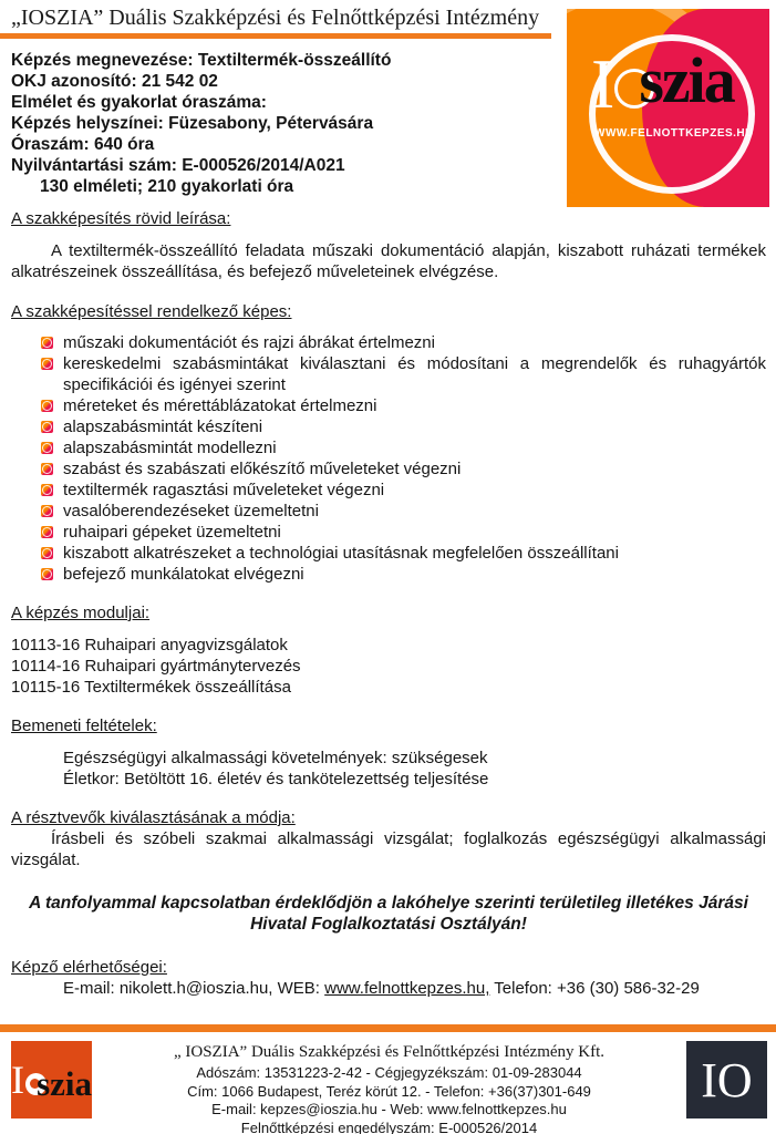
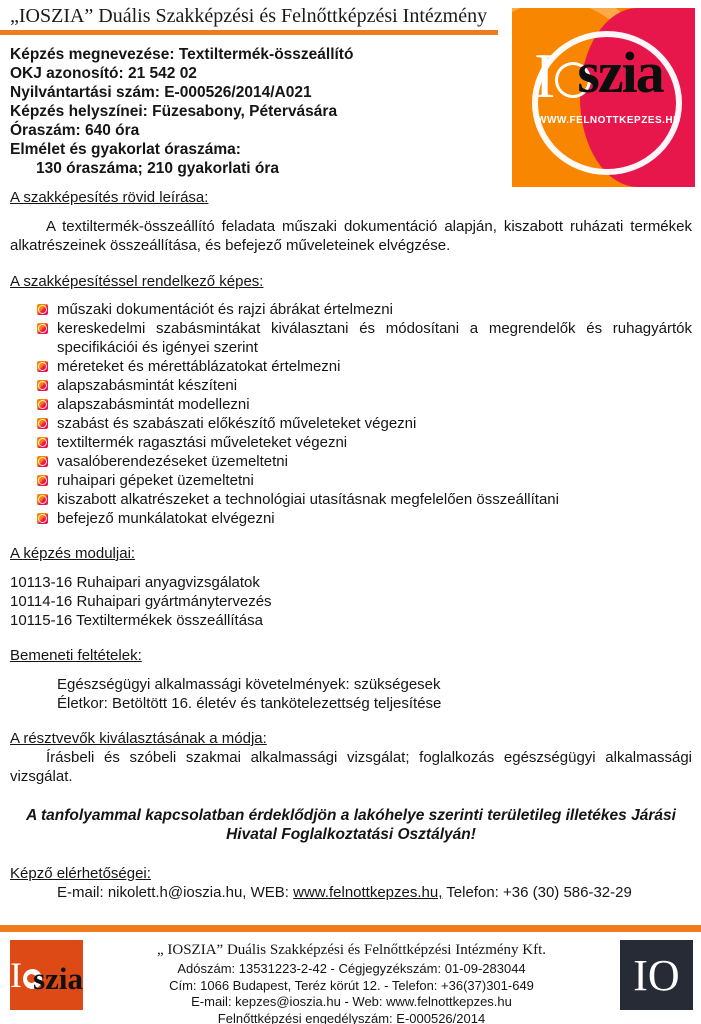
  „IOSZIA” Duális Szakképzési és Felnőttképzési Intézmény
  I
  szia
  WWW.FELNOTTKEPZES.HU
  Képzés megnevezése: Textiltermék-összeállító
  OKJ azonosító: 21 542 02
- Elmélet és gyakorlat óraszáma:
+ Nyilvántartási szám: E-000526/2014/A021
  Képzés helyszínei: Füzesabony, Pétervására
  Óraszám: 640 óra
- Nyilvántartási szám: E-000526/2014/A021
+ Elmélet és gyakorlat óraszáma:
- 130 elméleti; 210 gyakorlati óra
+ 130 óraszáma; 210 gyakorlati óra
  A szakképesítés rövid leírása:
  A textiltermék-összeállító feladata műszaki dokumentáció alapján, kiszabott ruházati termékek alkatrészeinek összeállítása, és befejező műveleteinek elvégzése.
  A szakképesítéssel rendelkező képes:
  műszaki dokumentációt és rajzi ábrákat értelmezni
  kereskedelmi szabásmintákat kiválasztani és módosítani a megrendelők és ruhagyártók specifikációi és igényei szerint
  méreteket és mérettáblázatokat értelmezni
  alapszabásmintát készíteni
  alapszabásmintát modellezni
  szabást és szabászati előkészítő műveleteket végezni
  textiltermék ragasztási műveleteket végezni
  vasalóberendezéseket üzemeltetni
  ruhaipari gépeket üzemeltetni
  kiszabott alkatrészeket a technológiai utasításnak megfelelően összeállítani
  befejező munkálatokat elvégezni
  A képzés moduljai:
  10113-16 Ruhaipari anyagvizsgálatok
  10114-16 Ruhaipari gyártmánytervezés
  10115-16 Textiltermékek összeállítása
  Bemeneti feltételek:
  Egészségügyi alkalmassági követelmények: szükségesek
  Életkor: Betöltött 16. életév és tankötelezettség teljesítése
  A résztvevők kiválasztásának a módja:
  Írásbeli és szóbeli szakmai alkalmassági vizsgálat; foglalkozás egészségügyi alkalmassági vizsgálat.
  A tanfolyammal kapcsolatban érdeklődjön a lakóhelye szerinti területileg illetékes Járási Hivatal Foglalkoztatási Osztályán!
  Képző elérhetőségei:
  E-mail: nikolett.h@ioszia.hu, WEB: www.felnottkepzes.hu, Telefon: +36 (30) 586-32-29
  I
  szia
  „ IOSZIA” Duális Szakképzési és Felnőttképzési Intézmény Kft.
  Adószám: 13531223-2-42 - Cégjegyzékszám: 01-09-283044
  Cím: 1066 Budapest, Teréz körút 12. - Telefon: +36(37)301-649
  E-mail: kepzes@ioszia.hu - Web: www.felnottkepzes.hu
  Felnőttképzési engedélyszám: E-000526/2014
  IO
